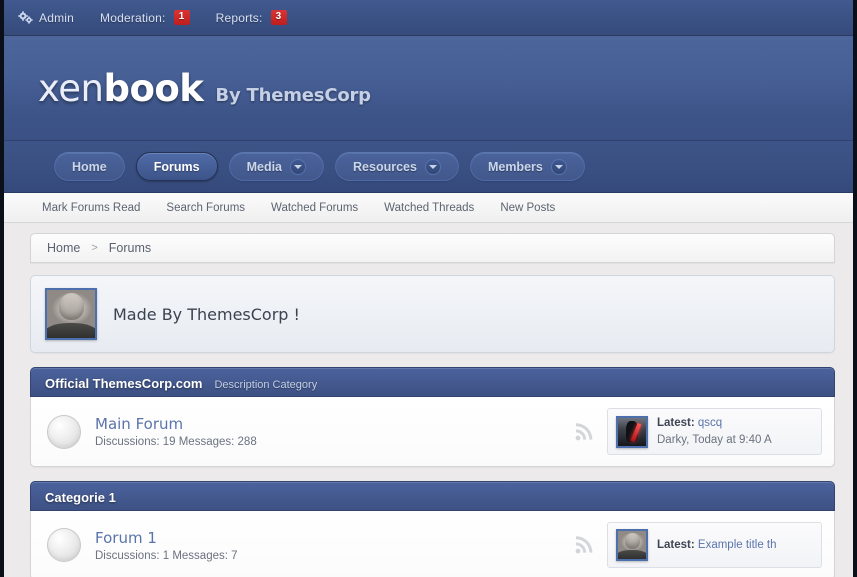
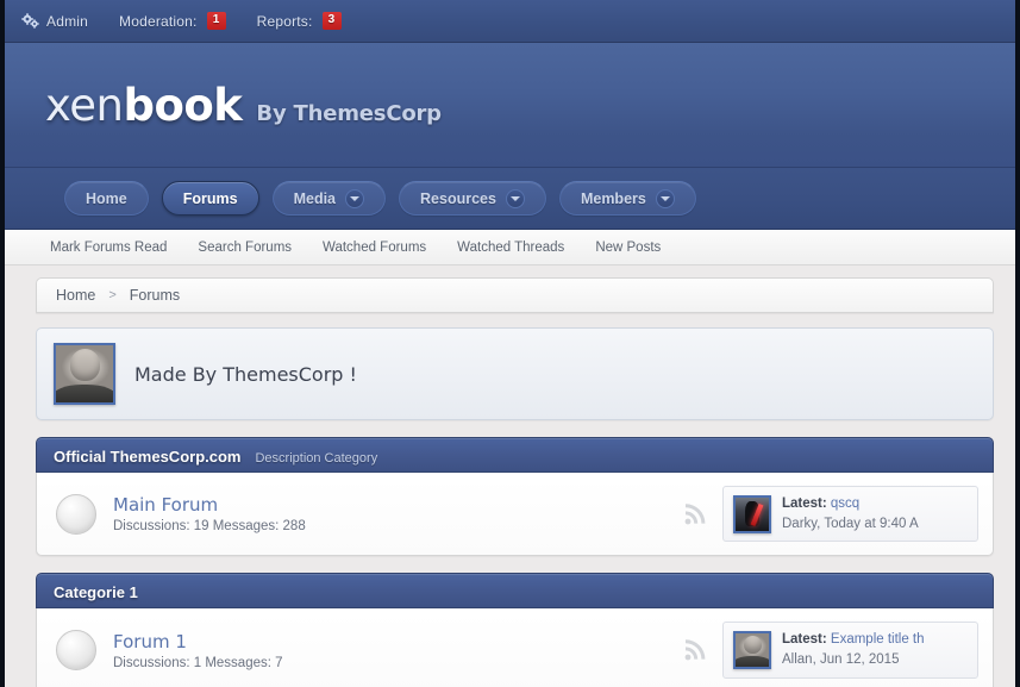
  Admin
  Moderation:
  1
  Reports:
  3
  xenbook
  By ThemesCorp
  Home
  Forums
  Media
  Resources
  Members
  Mark Forums Read
  Search Forums
  Watched Forums
  Watched Threads
  New Posts
  Home
  >
  Forums
  Made By ThemesCorp !
  Official ThemesCorp.com
  Description Category
  Main Forum
  Discussions: 19 Messages: 288
  Latest: qscq
  Darky, Today at 9:40 A
  Categorie 1
  Forum 1
  Discussions: 1 Messages: 7
  Latest: Example title th
+ Allan, Jun 12, 2015
